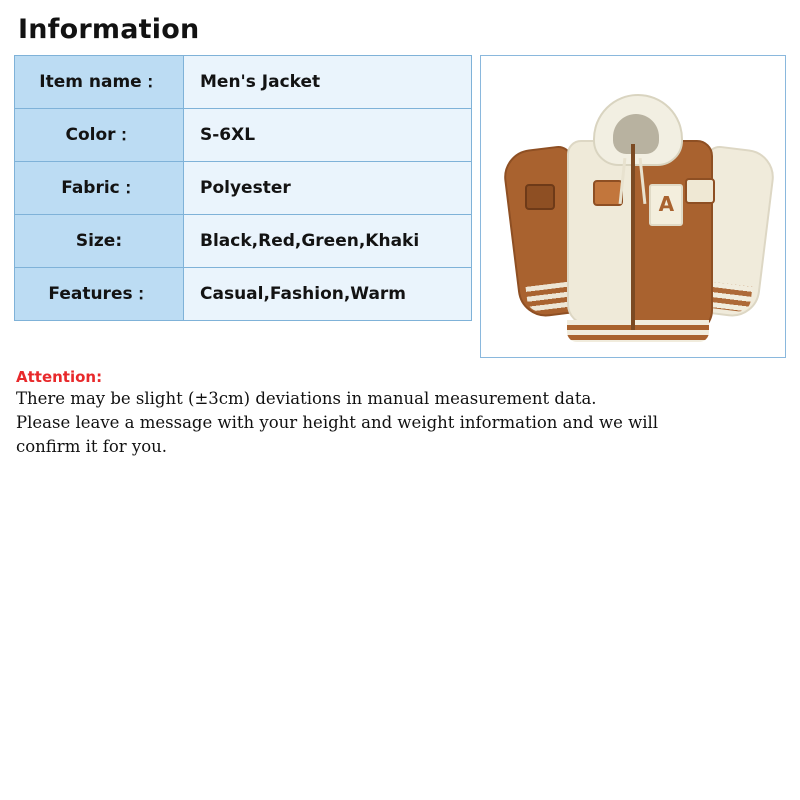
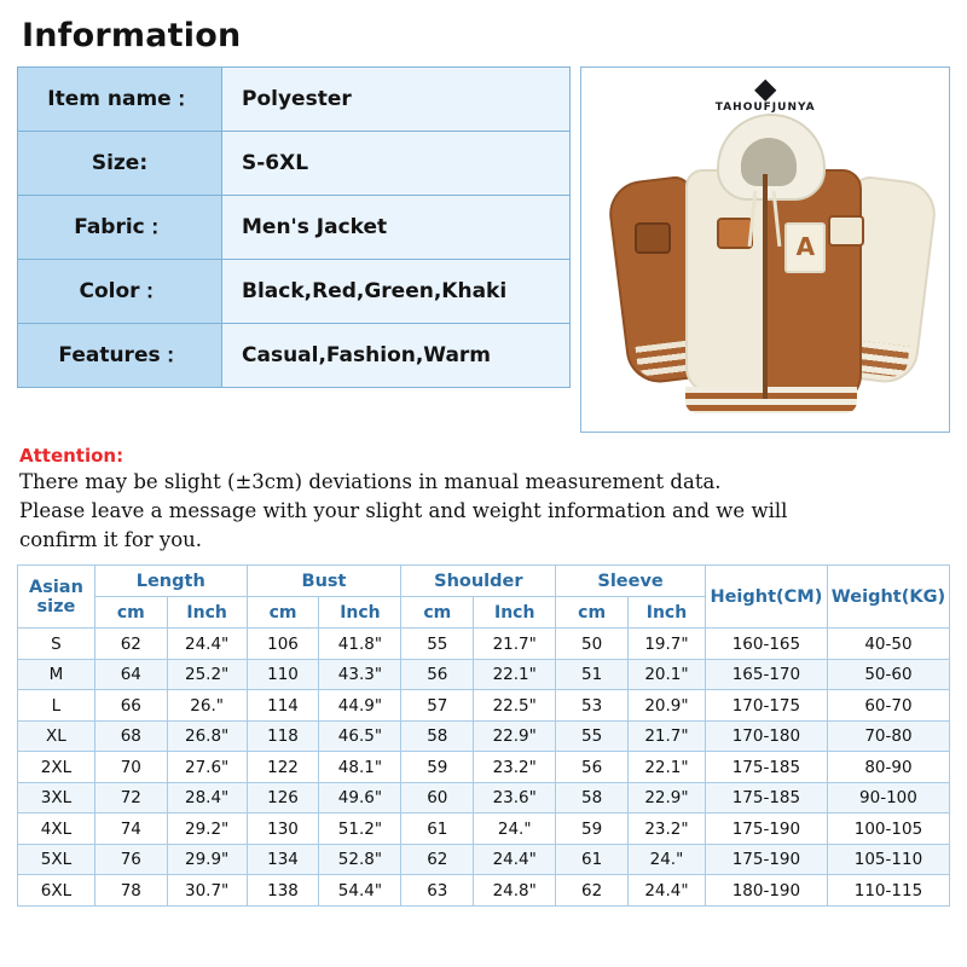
  Information
- Item name：	Men's Jacket
+ Item name：	Polyester
- Color：	S-6XL
+ Size:	S-6XL
- Fabric：	Polyester
+ Fabric：	Men's Jacket
- Size:	Black,Red,Green,Khaki
+ Color：	Black,Red,Green,Khaki
  Features：	Casual,Fashion,Warm
+ ◆
+ TAHOUFJUNYA
  A
  Attention:
  There may be slight (±3cm) deviations in manual measurement data.
- Please leave a message with your height and weight information and we will
+ Please leave a message with your slight and weight information and we will
  confirm it for you.
+ Asian size	Length	Bust	Shoulder	Sleeve	Height(CM)	Weight(KG)
+ cm	Inch	cm	Inch	cm	Inch	cm	Inch
+ S	62	24.4"	106	41.8"	55	21.7"	50	19.7"	160-165	40-50
+ M	64	25.2"	110	43.3"	56	22.1"	51	20.1"	165-170	50-60
+ L	66	26."	114	44.9"	57	22.5"	53	20.9"	170-175	60-70
+ XL	68	26.8"	118	46.5"	58	22.9"	55	21.7"	170-180	70-80
+ 2XL	70	27.6"	122	48.1"	59	23.2"	56	22.1"	175-185	80-90
+ 3XL	72	28.4"	126	49.6"	60	23.6"	58	22.9"	175-185	90-100
+ 4XL	74	29.2"	130	51.2"	61	24."	59	23.2"	175-190	100-105
+ 5XL	76	29.9"	134	52.8"	62	24.4"	61	24."	175-190	105-110
+ 6XL	78	30.7"	138	54.4"	63	24.8"	62	24.4"	180-190	110-115
